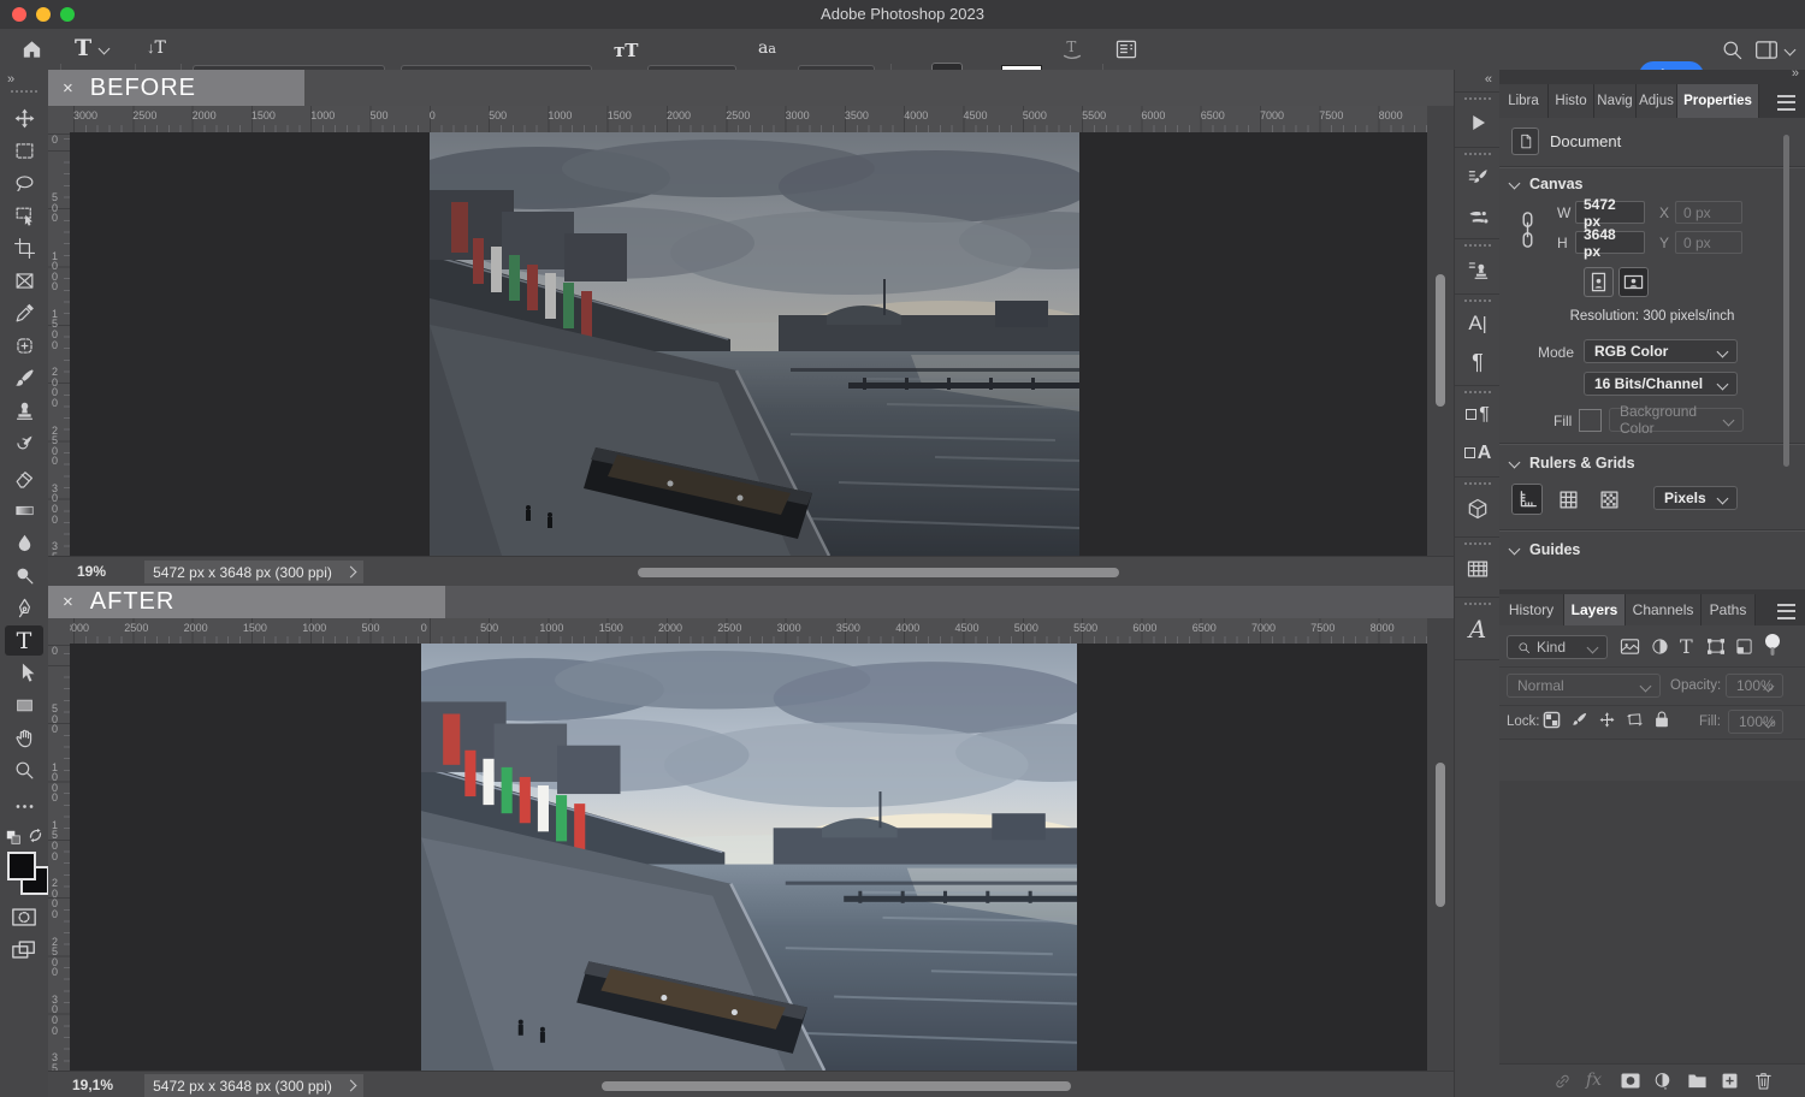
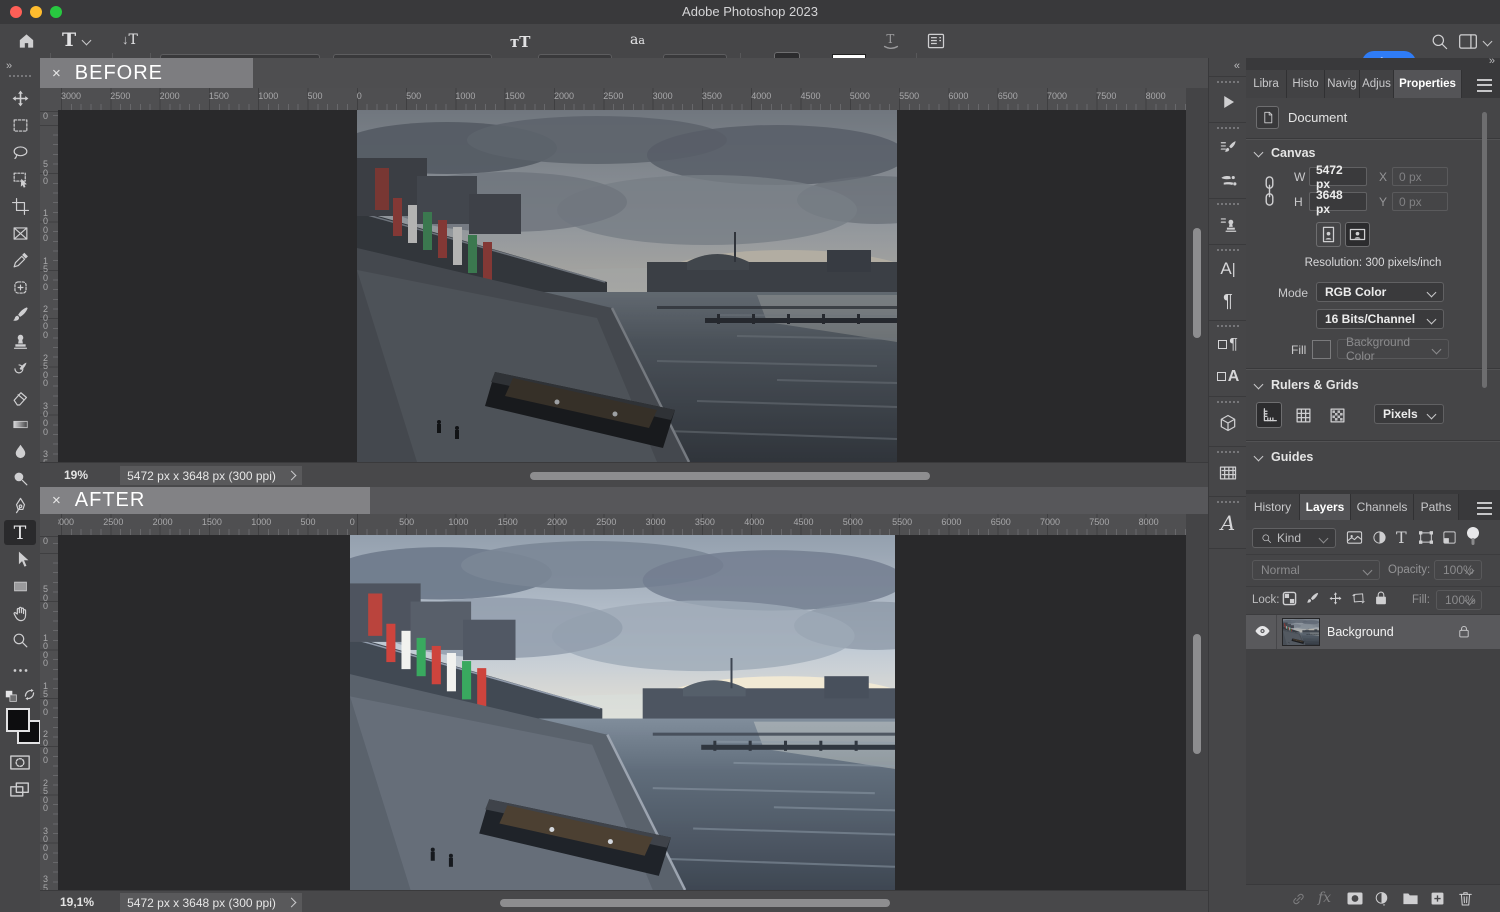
  Adobe Photoshop 2023
  T
  ↓T
  тT
  aa
  T
  »
  T
  ×
  BEFORE
  3000
  2500
  2000
  1500
  1000
  500
  0
  500
  1000
  1500
  2000
  2500
  3000
  3500
  4000
  4500
  5000
  5500
  6000
  6500
  7000
  7500
  8000
  0
  500
  1000
  1500
  2000
  2500
  3000
  19%
  5472 px x 3648 px (300 ppi)
  ×
  AFTER
  000
  2500
  2000
  1500
  1000
  500
  0
  500
  1000
  1500
  2000
  2500
  3000
  3500
  4000
  4500
  5000
  5500
  6000
  6500
  7000
  7500
  8000
  0
  500
  1000
  1500
  2000
  2500
  3000
  19,1%
  5472 px x 3648 px (300 ppi)
  «
  A|
  ¶
  ¶
  A
  A
  »
  Libra
  Histo
  Navig
  Adjus
  Properties
  Document
  Canvas
  W
  5472 px
  X
  0 px
  H
  3648 px
  Y
  0 px
  Resolution: 300 pixels/inch
  Mode
  RGB Color
  16 Bits/Channel
  Fill
  Background Color
  Rulers & Grids
  Pixels
  Guides
  History
  Layers
  Channels
  Paths
  Kind
  T
  Normal
  Opacity:
  100%
  Lock:
  Fill:
  100%
+ Background
  fx
